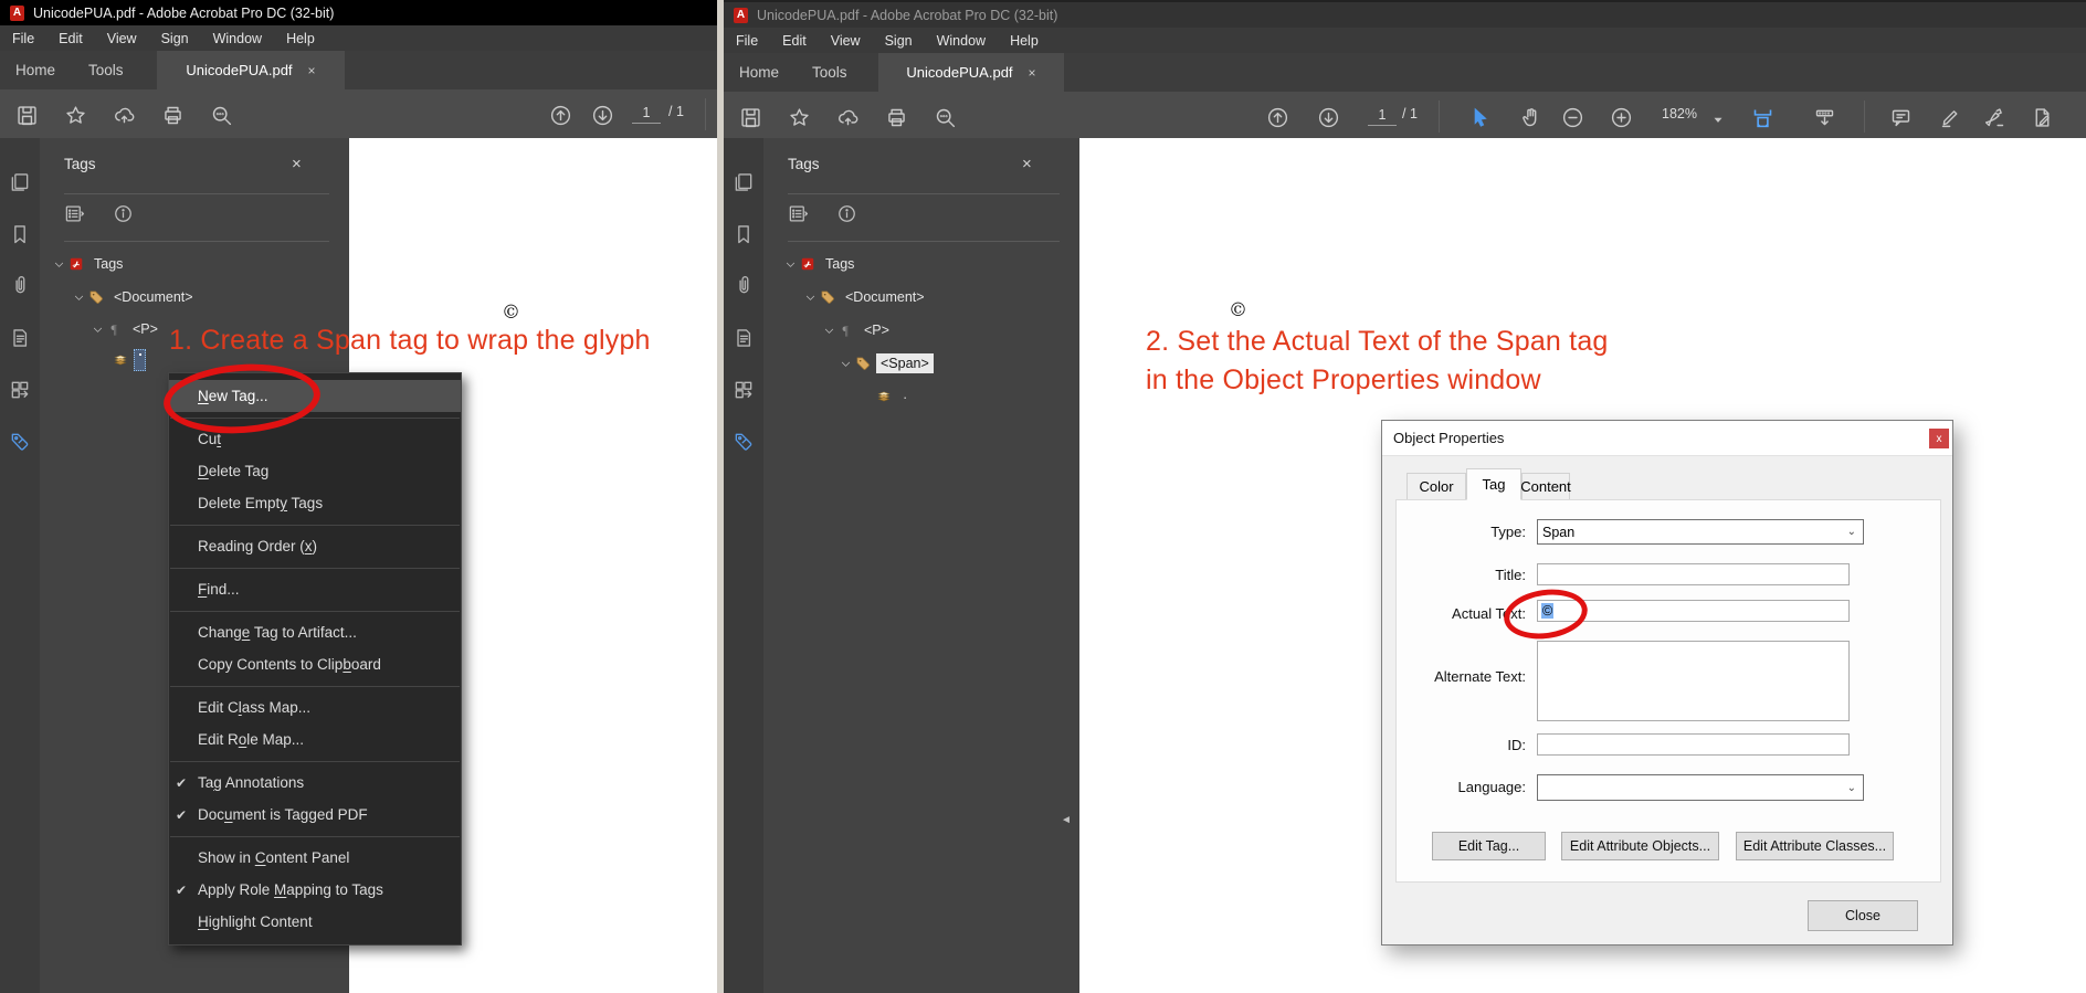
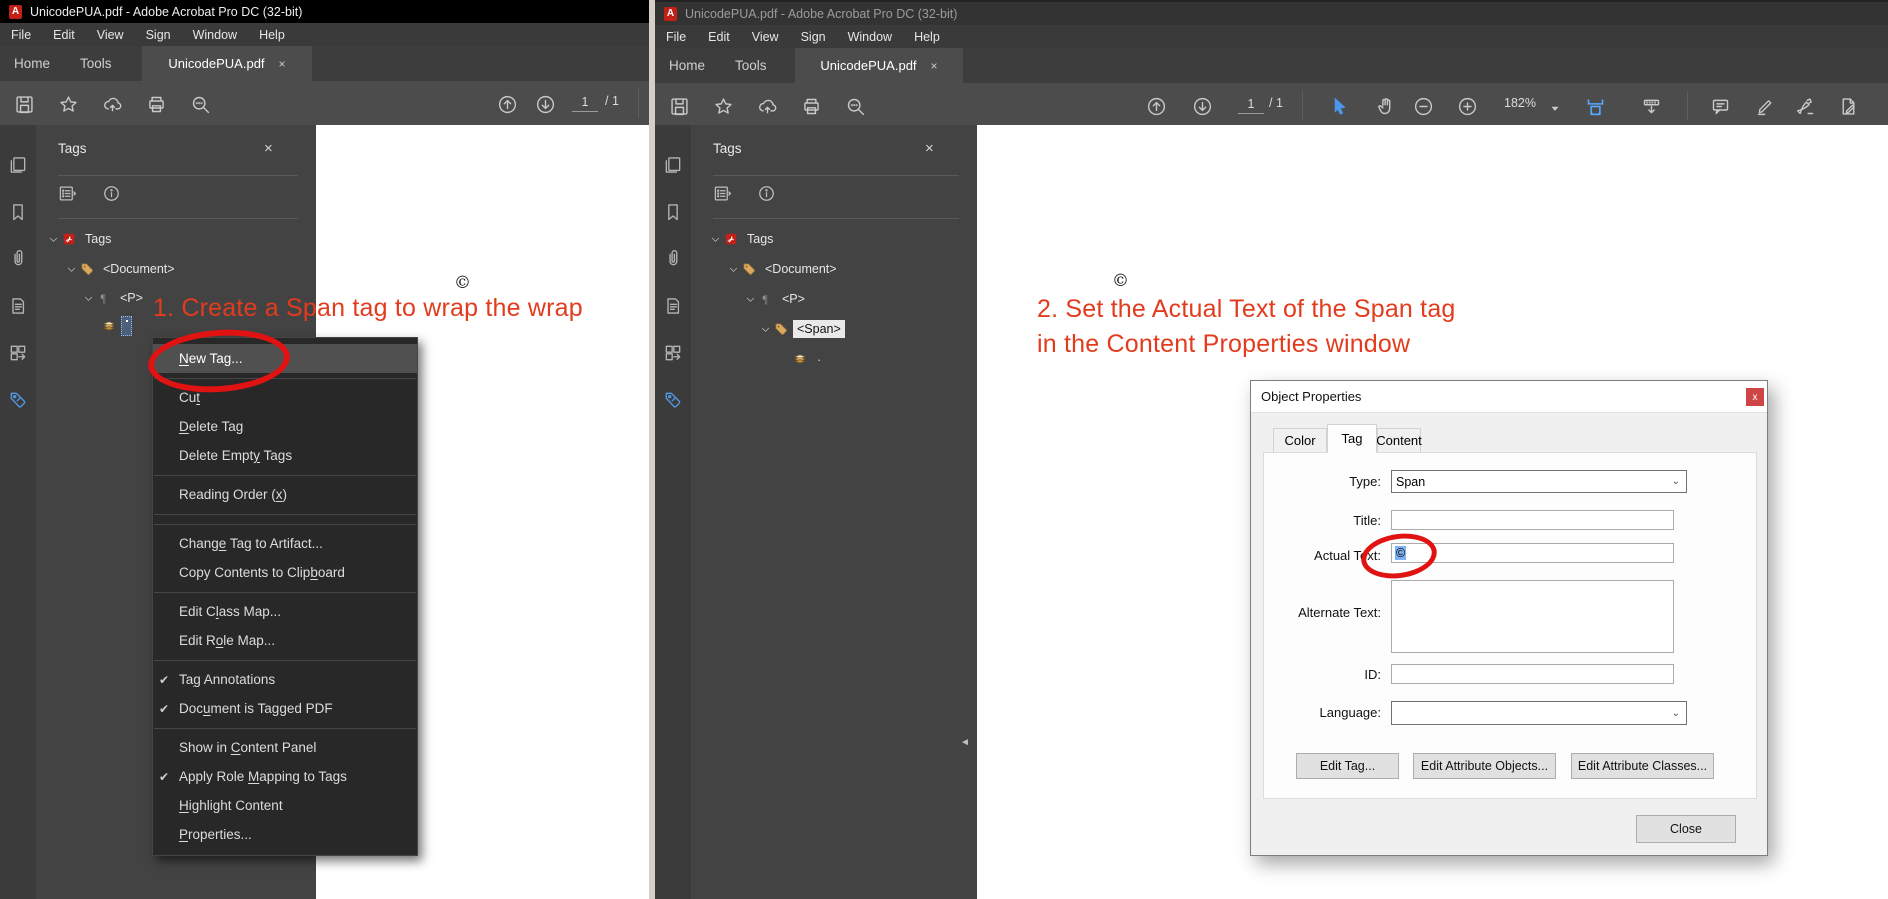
  A
  UnicodePUA.pdf - Adobe Acrobat Pro DC (32-bit)
  File
  Edit
  View
  Sign
  Window
  Help
  Home
  Tools
  UnicodePUA.pdf
  ×
  1
  / 1
  Tags
  ×
  ©
  Tags
  <Document>
  ¶
  <P>
- 1. Create a Span tag to wrap the glyph
+ 1. Create a Span tag to wrap the wrap
  New Tag...
  Cut
  Delete Tag
  Delete Empty Tags
  Reading Order (x)
- Find...
  Change Tag to Artifact...
  Copy Contents to Clipboard
  Edit Class Map...
  Edit Role Map...
  ✔
  Tag Annotations
  ✔
  Document is Tagged PDF
  Show in Content Panel
  ✔
  Apply Role Mapping to Tags
  Highlight Content
+ Properties...
  A
  UnicodePUA.pdf - Adobe Acrobat Pro DC (32-bit)
  File
  Edit
  View
  Sign
  Window
  Help
  Home
  Tools
  UnicodePUA.pdf
  ×
  1
  / 1
  182%
  Tags
  ×
  ©
  Tags
  <Document>
  ¶
  <P>
  <Span>
  ·
  ◄
  2. Set the Actual Text of the Span tag
- in the Object Properties window
+ in the Content Properties window
  Object Properties
  x
  Color
  Tag
  Content
  Type:
  Span
  ⌄
  Title:
  Actual Text:
  ©
  Alternate Text:
  ID:
  Language:
  ⌄
  Edit Tag...
  Edit Attribute Objects...
  Edit Attribute Classes...
  Close
